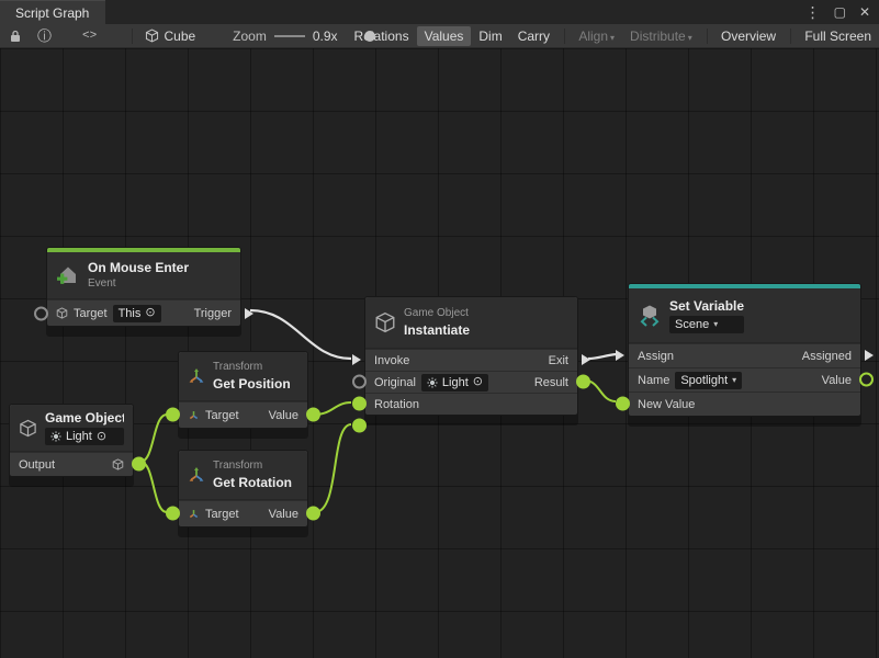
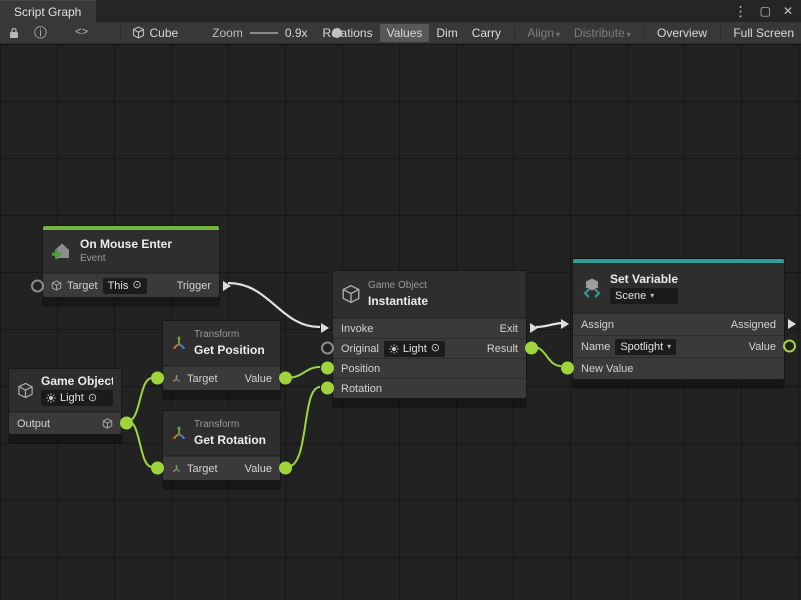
  Script Graph
  ⋮
  ▢
  ✕
  ⓘ
  <>
  Cube
  Zoom
  0.9x
  Rations
  Values
  Dim
  Carry
  Align ▾
  Distribute ▾
  Overview
  Full Screen
  On Mouse Enter
  Event
  Target
  This
  ⊙
  Trigger
  Game Objec
  Light
  ⊙
  Output
  Transform
  Get Position
  Target
  Value
  Transform
  Get Rotation
  Target
  Value
  Game Object
  Instantiate
  Invoke
  Exit
  Original
  Light
  ⊙
  Result
+ Position
  Rotation
  Set Variable
  Scene
  ▾
  Assign
  Assigned
  Name
  Spotlight
  ▾
  Value
  New Value
